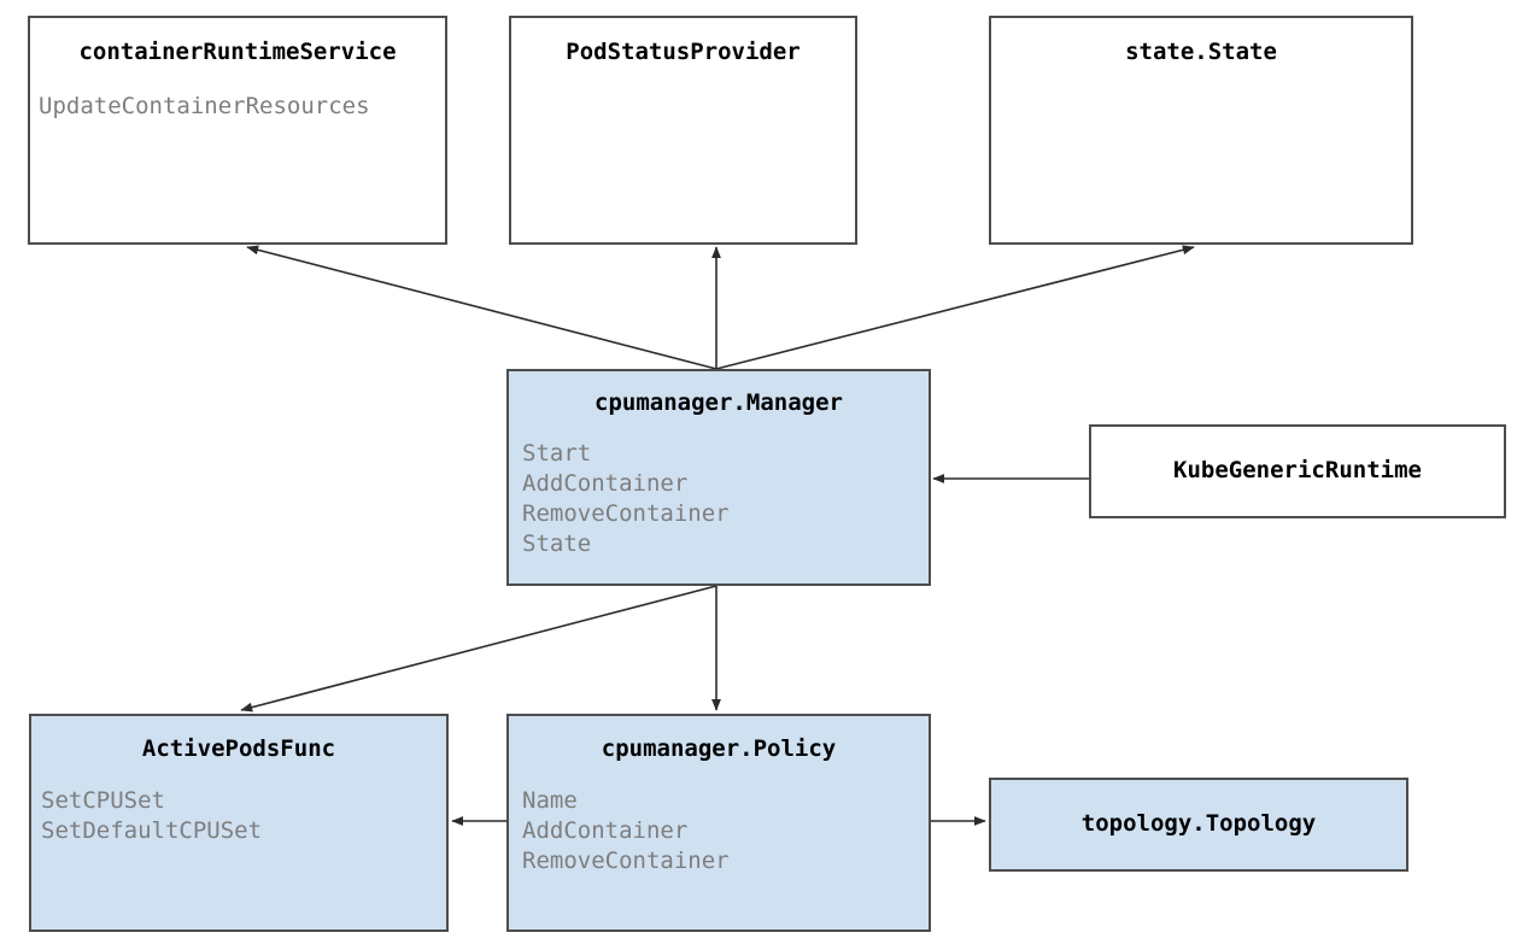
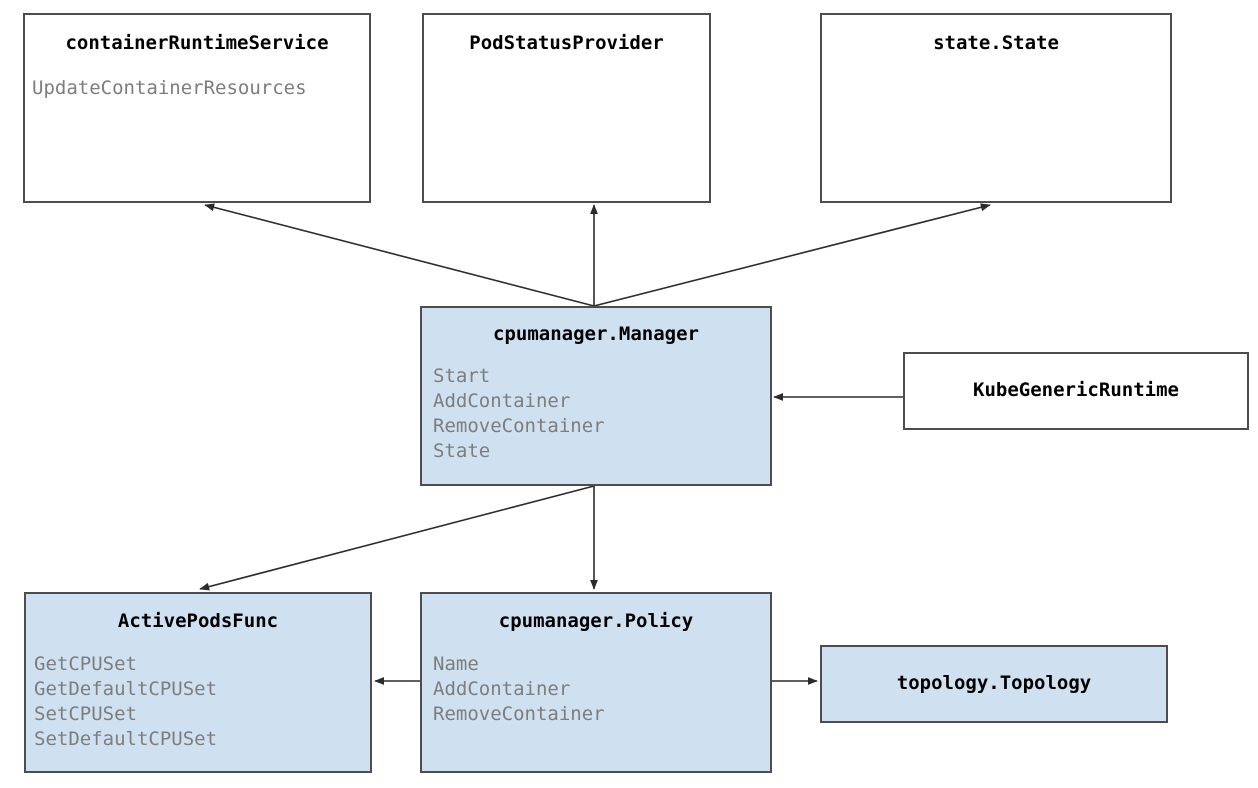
  containerRuntimeService
  UpdateContainerResources
  PodStatusProvider
  state.State
  cpumanager.Manager
  Start
  AddContainer
  RemoveContainer
  State
  KubeGenericRuntime
  ActivePodsFunc
+ GetCPUSet
+ GetDefaultCPUSet
  SetCPUSet
  SetDefaultCPUSet
  cpumanager.Policy
  Name
  AddContainer
  RemoveContainer
  topology.Topology
